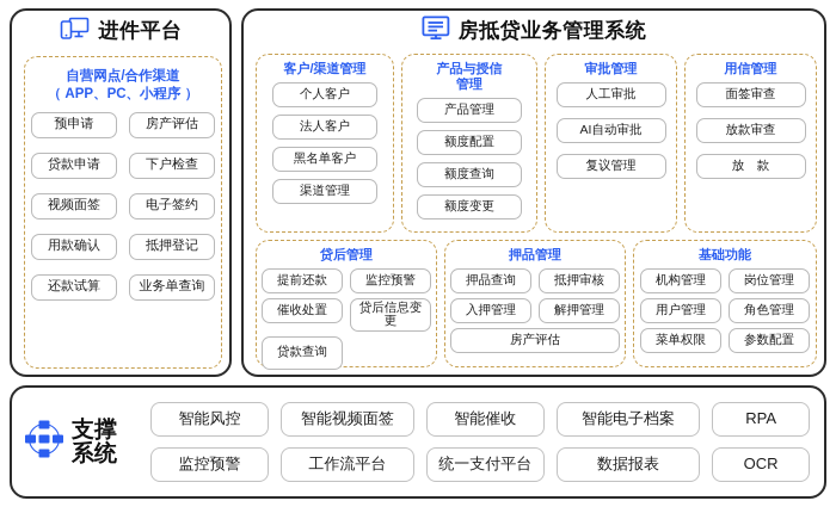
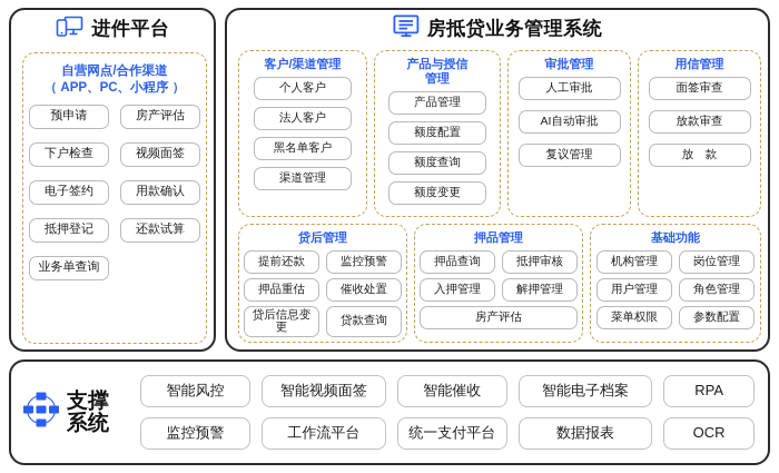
  进件平台
  自营网点/合作渠道
  （ APP、PC、小程序 ）
  预申请
  房产评估
- 贷款申请
  下户检查
  视频面签
  电子签约
  用款确认
  抵押登记
  还款试算
  业务单查询
  房抵贷业务管理系统
  客户/渠道管理
  个人客户
  法人客户
  黑名单客户
  渠道管理
  产品与授信
  管理
  产品管理
  额度配置
  额度查询
  额度变更
  审批管理
  人工审批
  AI自动审批
  复议管理
  用信管理
  面签审查
  放款审查
  放 款
  贷后管理
  提前还款
  监控预警
+ 押品重估
  催收处置
  贷后信息变更
  贷款查询
  押品管理
  押品查询
  抵押审核
  入押管理
  解押管理
  房产评估
  基础功能
  机构管理
  岗位管理
  用户管理
  角色管理
  菜单权限
  参数配置
  支撑
  系统
  智能风控
  智能视频面签
  智能催收
  智能电子档案
  RPA
  监控预警
  工作流平台
  统一支付平台
  数据报表
  OCR
